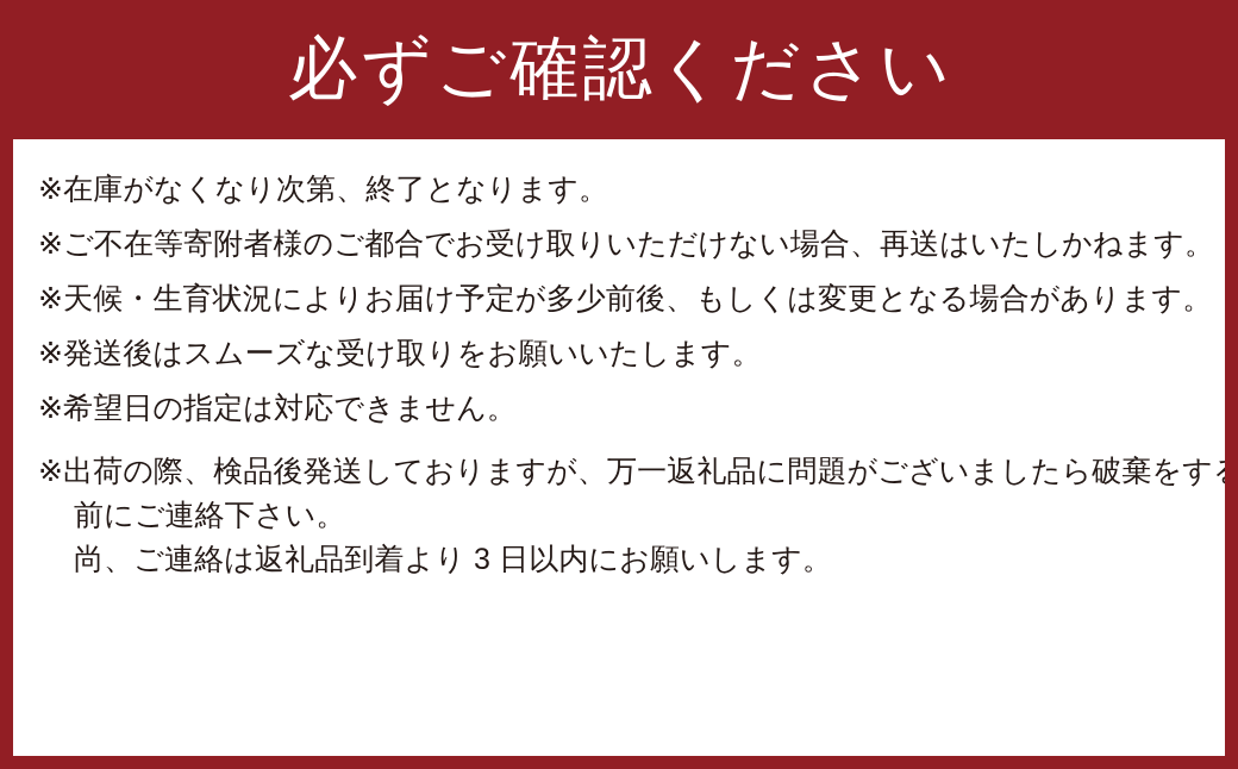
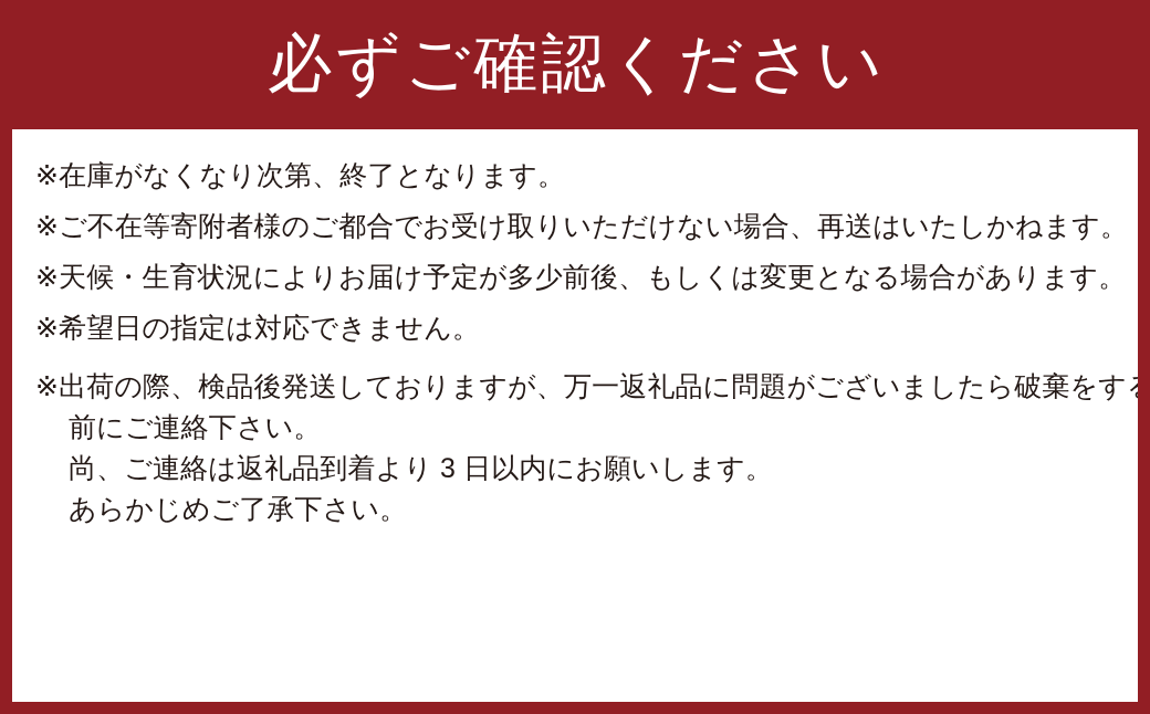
  必ずご確認ください
  ※在庫がなくなり次第、終了となります。
  ※ご不在等寄附者様のご都合でお受け取りいただけない場合、再送はいたしかねます。
  ※天候・生育状況によりお届け予定が多少前後、もしくは変更となる場合があります。
- ※発送後はスムーズな受け取りをお願いいたします。
  ※希望日の指定は対応できません。
  ※出荷の際、検品後発送しておりますが、万一返礼品に問題がございましたら破棄をす
  前にご連絡下さい。
  尚、ご連絡は返礼品到着より 3 日以内にお願いします。
+ あらかじめご了承下さい。
